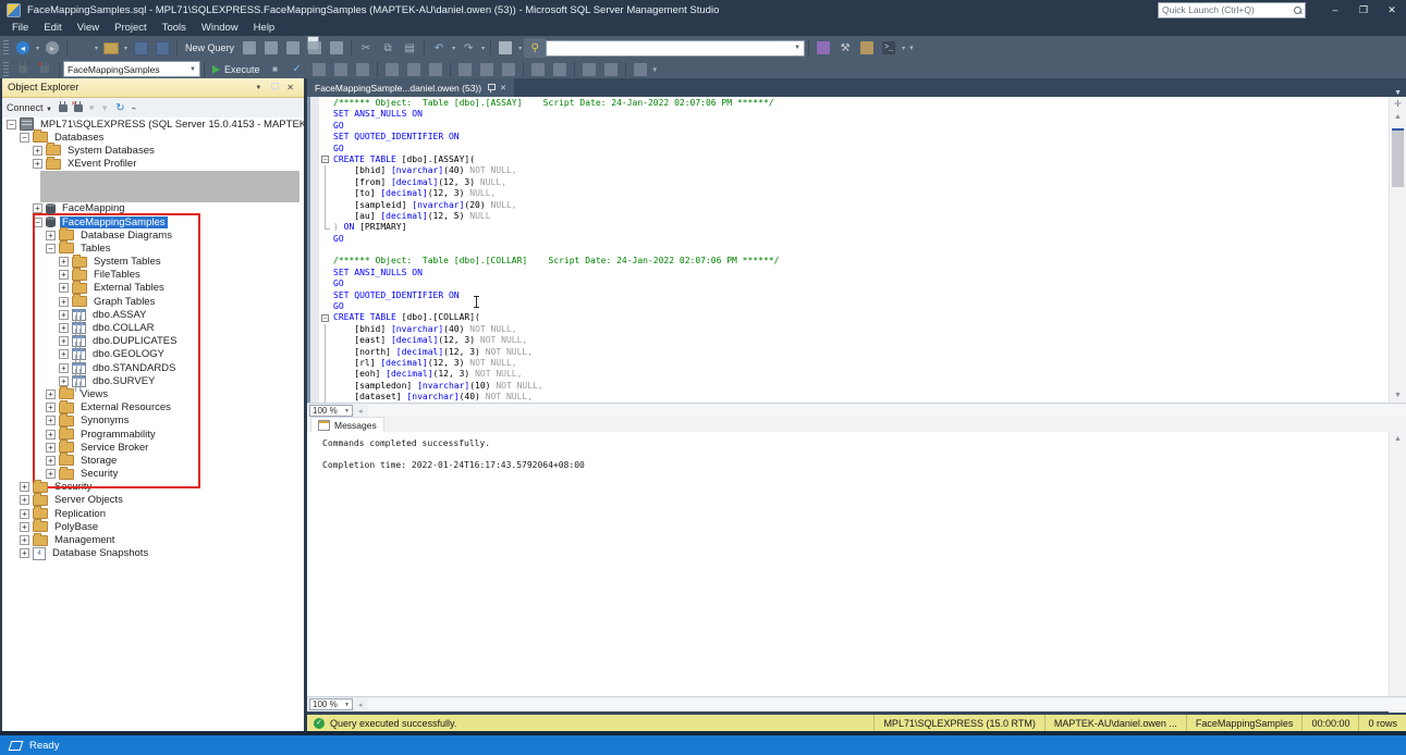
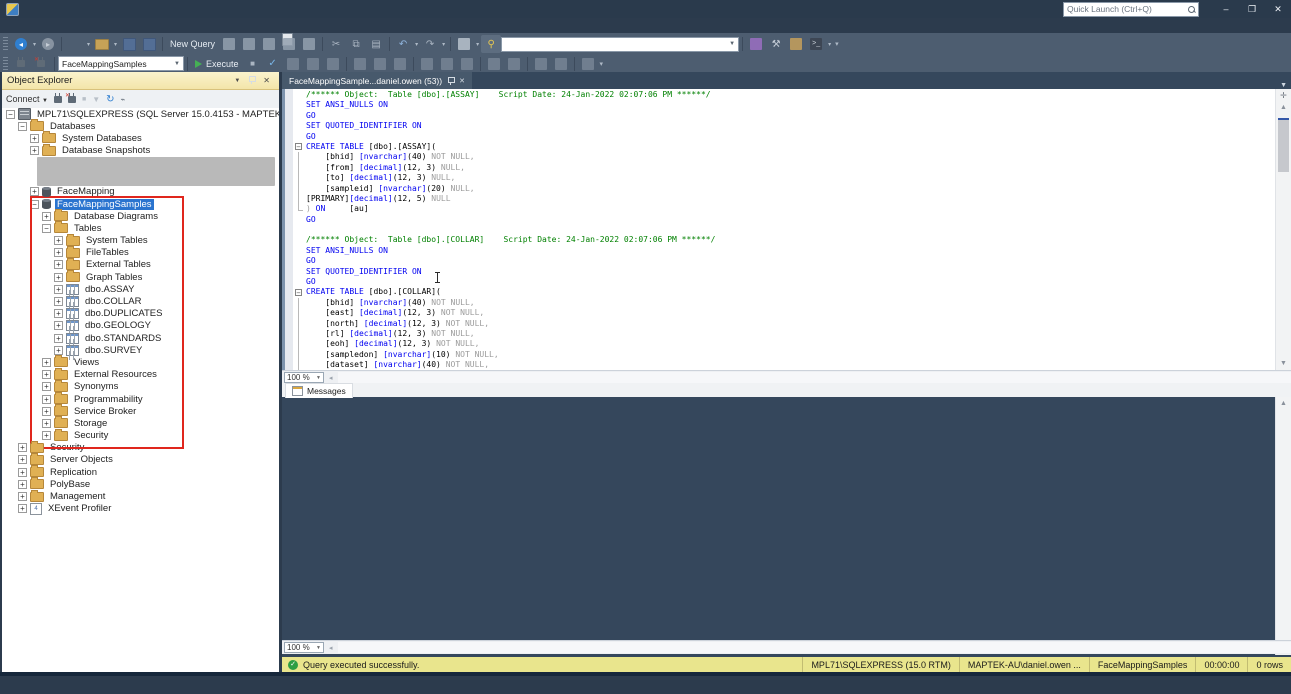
- FaceMappingSamples.sql - MPL71\SQLEXPRESS.FaceMappingSamples (MAPTEK-AU\daniel.owen (53)) - Microsoft SQL Server Management Studio
  Quick Launch (Ctrl+Q)
  –
  ❐
  ✕
- File
- Edit
- View
- Project
- Tools
- Window
- Help
  ◂
  ▸
  New Query
  ✂
  ⧉
  ▤
  ↶
  ↷
  ⚲
  ⚒
  FaceMappingSamples
  Execute
  ■
  ✓
  Object Explorer
  ✕
  Connect
  ▼
  ↻
  ⌁
  −
  MPL71\SQLEXPRESS (SQL Server 15.0.4153 - MAPTEK
  −
  Databases
  +
  System Databases
  +
- XEvent Profiler
+ Database Snapshots
  +
  FaceMapping
  −
  FaceMappingSamples
  +
  Database Diagrams
  −
  Tables
  +
  System Tables
  +
  FileTables
  +
  External Tables
  +
  Graph Tables
  +
  dbo.ASSAY
  +
  dbo.COLLAR
  +
  dbo.DUPLICATES
  +
  dbo.GEOLOGY
  +
  dbo.STANDARDS
  +
  dbo.SURVEY
  +
  Views
  +
  External Resources
  +
  Synonyms
  +
  Programmability
  +
  Service Broker
  +
  Storage
  +
  Security
  +
  Security
  +
  Server Objects
  +
  Replication
  +
  PolyBase
  +
  Management
  +
- Database Snapshots
+ XEvent Profiler
  FaceMappingSample...daniel.owen (53))
  /****** Object: Table [dbo].[ASSAY] Script Date: 24-Jan-2022 02:07:06 PM ******/
  SET ANSI_NULLS ON
  GO
  SET QUOTED_IDENTIFIER ON
  GO
  CREATE TABLE
  [dbo].[ASSAY](
  [bhid]
  [nvarchar]
  (40)
  NOT NULL,
  [from]
  [decimal]
  (12, 3)
  NULL,
  [to]
  [decimal]
  (12, 3)
  NULL,
  [sampleid]
  [nvarchar]
  (20)
  NULL,
- [au]
+ [PRIMARY]
  [decimal]
  (12, 5)
  NULL
  )
  ON
- [PRIMARY]
+ [au]
  GO
  /****** Object: Table [dbo].[COLLAR] Script Date: 24-Jan-2022 02:07:06 PM ******/
  SET ANSI_NULLS ON
  GO
  SET QUOTED_IDENTIFIER ON
  GO
  CREATE TABLE
  [dbo].[COLLAR](
  [bhid]
  [nvarchar]
  (40)
  NOT NULL,
  [east]
  [decimal]
  (12, 3)
  NOT NULL,
  [north]
  [decimal]
  (12, 3)
  NOT NULL,
  [rl]
  [decimal]
  (12, 3)
  NOT NULL,
  [eoh]
  [decimal]
  (12, 3)
  NOT NULL,
  [sampledon]
  [nvarchar]
  (10)
  NOT NULL,
  [dataset]
  [nvarchar]
  (40)
  NOT NULL,
  ✛
  100 %
  Messages
- Commands completed successfully.
- Completion time: 2022-01-24T16:17:43.5792064+08:00
  100 %
  Query executed successfully.
  MPL71\SQLEXPRESS (15.0 RTM)
  MAPTEK-AU\daniel.owen ...
  FaceMappingSamples
  00:00:00
  0 rows
- Ready
